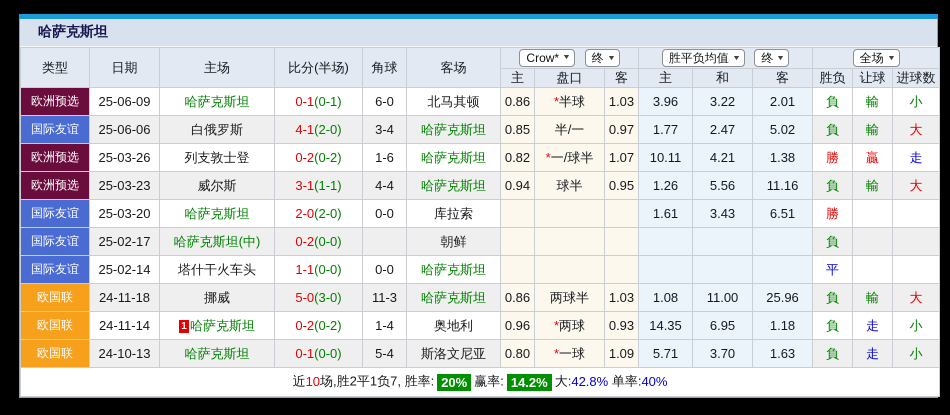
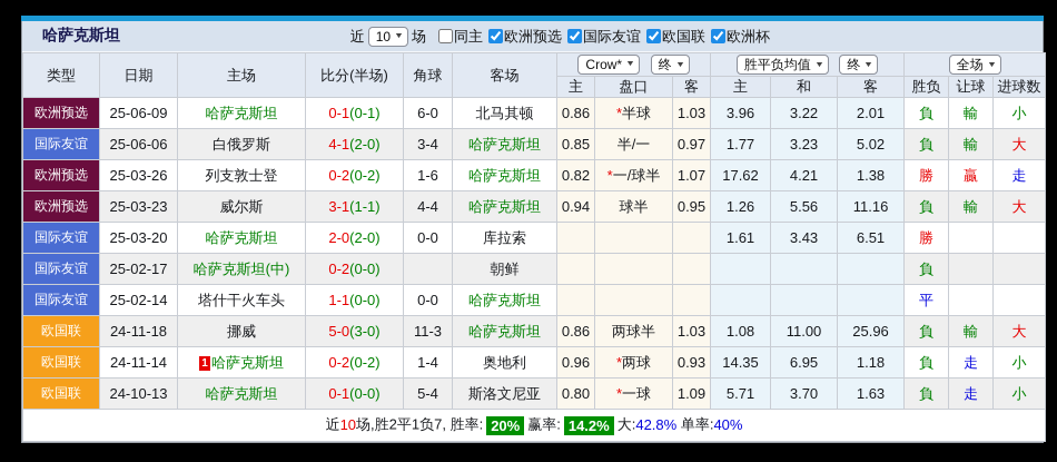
  哈萨克斯坦
+ 近
+ 10
+ 场
+ 同主
+ 欧洲预选
+ 国际友谊
+ 欧国联
+ 欧洲杯
  类型	日期	主场	比分(半场)	角球	客场	Crow* 终	胜平负均值 终	全场
  主	盘口	客	主	和	客	胜负	让球	进球数
  欧洲预选	25-06-09	哈萨克斯坦	0-1(0-1)	6-0	北马其顿	0.86	*半球	1.03	3.96	3.22	2.01	負	輸	小
- 国际友谊	25-06-06	白俄罗斯	4-1(2-0)	3-4	哈萨克斯坦	0.85	半/一	0.97	1.77	2.47	5.02	負	輸	大
+ 国际友谊	25-06-06	白俄罗斯	4-1(2-0)	3-4	哈萨克斯坦	0.85	半/一	0.97	1.77	3.23	5.02	負	輸	大
- 欧洲预选	25-03-26	列支敦士登	0-2(0-2)	1-6	哈萨克斯坦	0.82	*一/球半	1.07	10.11	4.21	1.38	勝	贏	走
+ 欧洲预选	25-03-26	列支敦士登	0-2(0-2)	1-6	哈萨克斯坦	0.82	*一/球半	1.07	17.62	4.21	1.38	勝	贏	走
  欧洲预选	25-03-23	威尔斯	3-1(1-1)	4-4	哈萨克斯坦	0.94	球半	0.95	1.26	5.56	11.16	負	輸	大
  国际友谊	25-03-20	哈萨克斯坦	2-0(2-0)	0-0	库拉索				1.61	3.43	6.51	勝
  国际友谊	25-02-17	哈萨克斯坦(中)	0-2(0-0)		朝鲜							負
  国际友谊	25-02-14	塔什干火车头	1-1(0-0)	0-0	哈萨克斯坦							平
  欧国联	24-11-18	挪威	5-0(3-0)	11-3	哈萨克斯坦	0.86	两球半	1.03	1.08	11.00	25.96	負	輸	大
  欧国联	24-11-14	1 哈萨克斯坦	0-2(0-2)	1-4	奥地利	0.96	*两球	0.93	14.35	6.95	1.18	負	走	小
  欧国联	24-10-13	哈萨克斯坦	0-1(0-0)	5-4	斯洛文尼亚	0.80	*一球	1.09	5.71	3.70	1.63	負	走	小
  近10场,胜2平1负7, 胜率: 20% 赢率: 14.2% 大:42.8% 单率:40%
